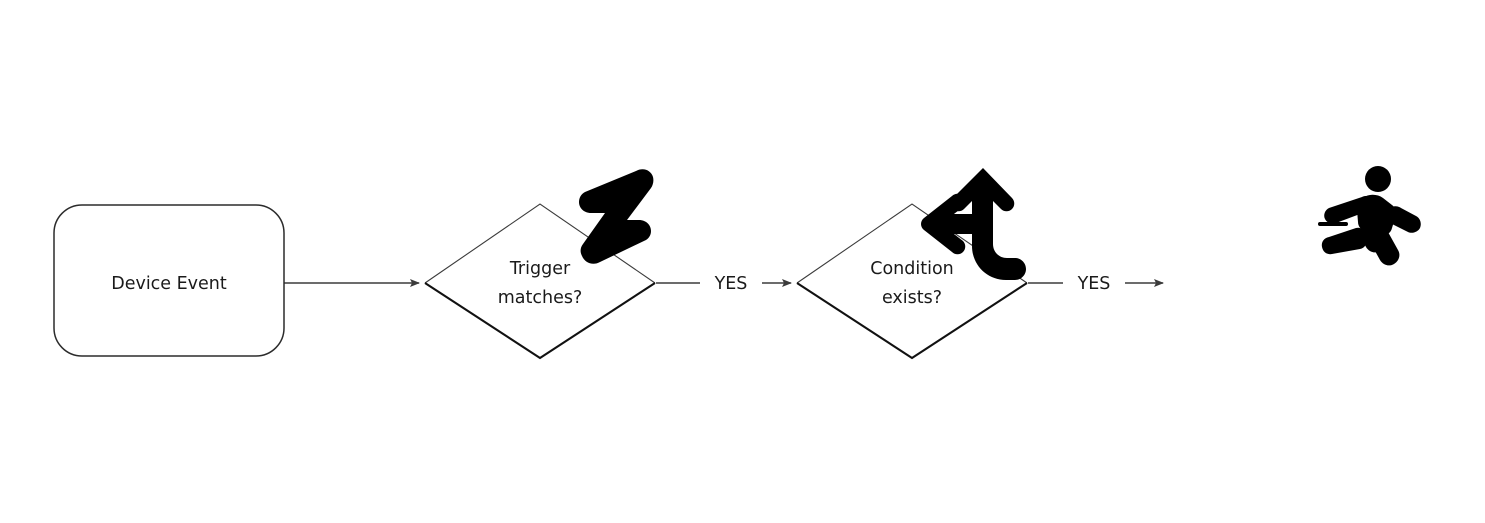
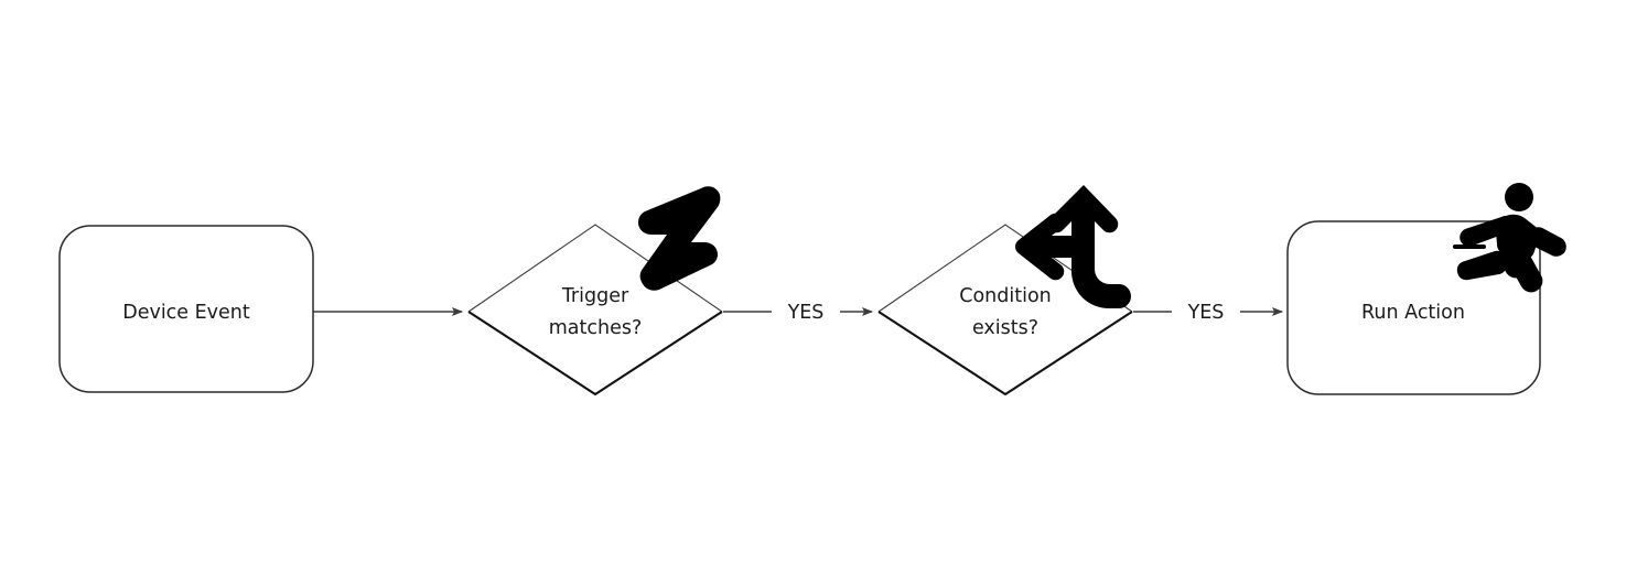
  YES
  YES
  Device Event
  Trigger
  matches?
  Condition
  exists?
+ Run Action
